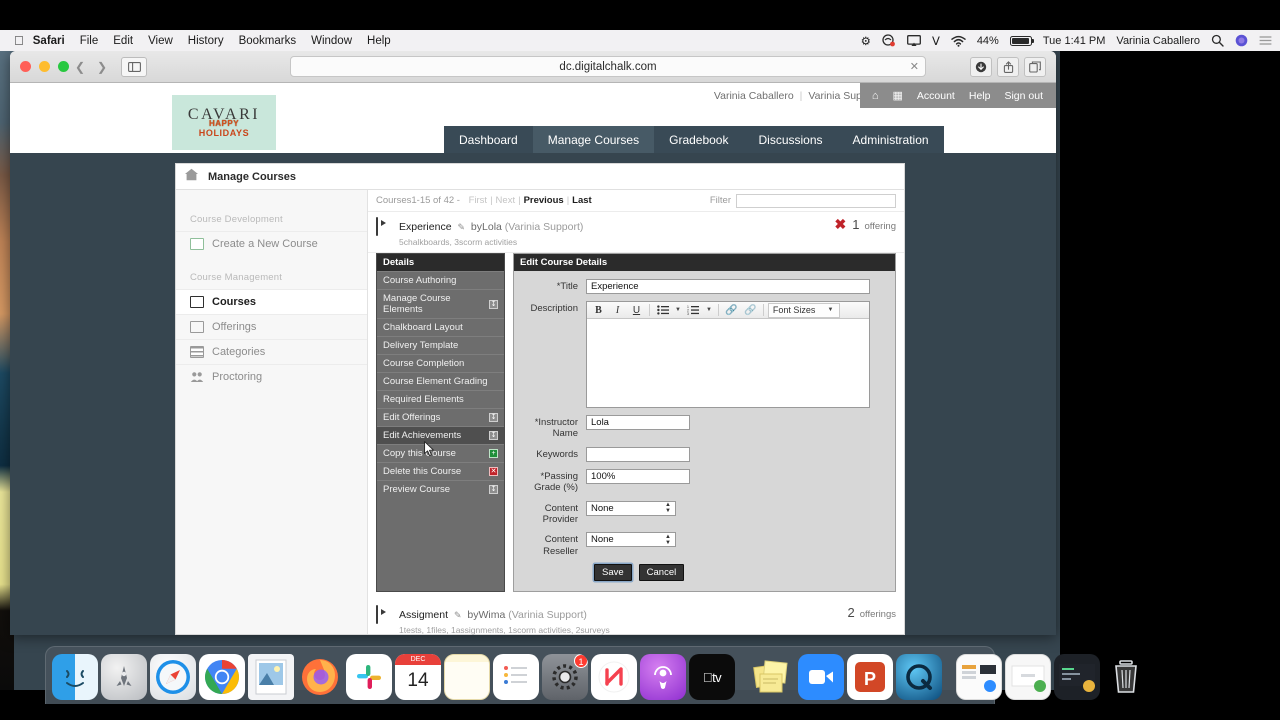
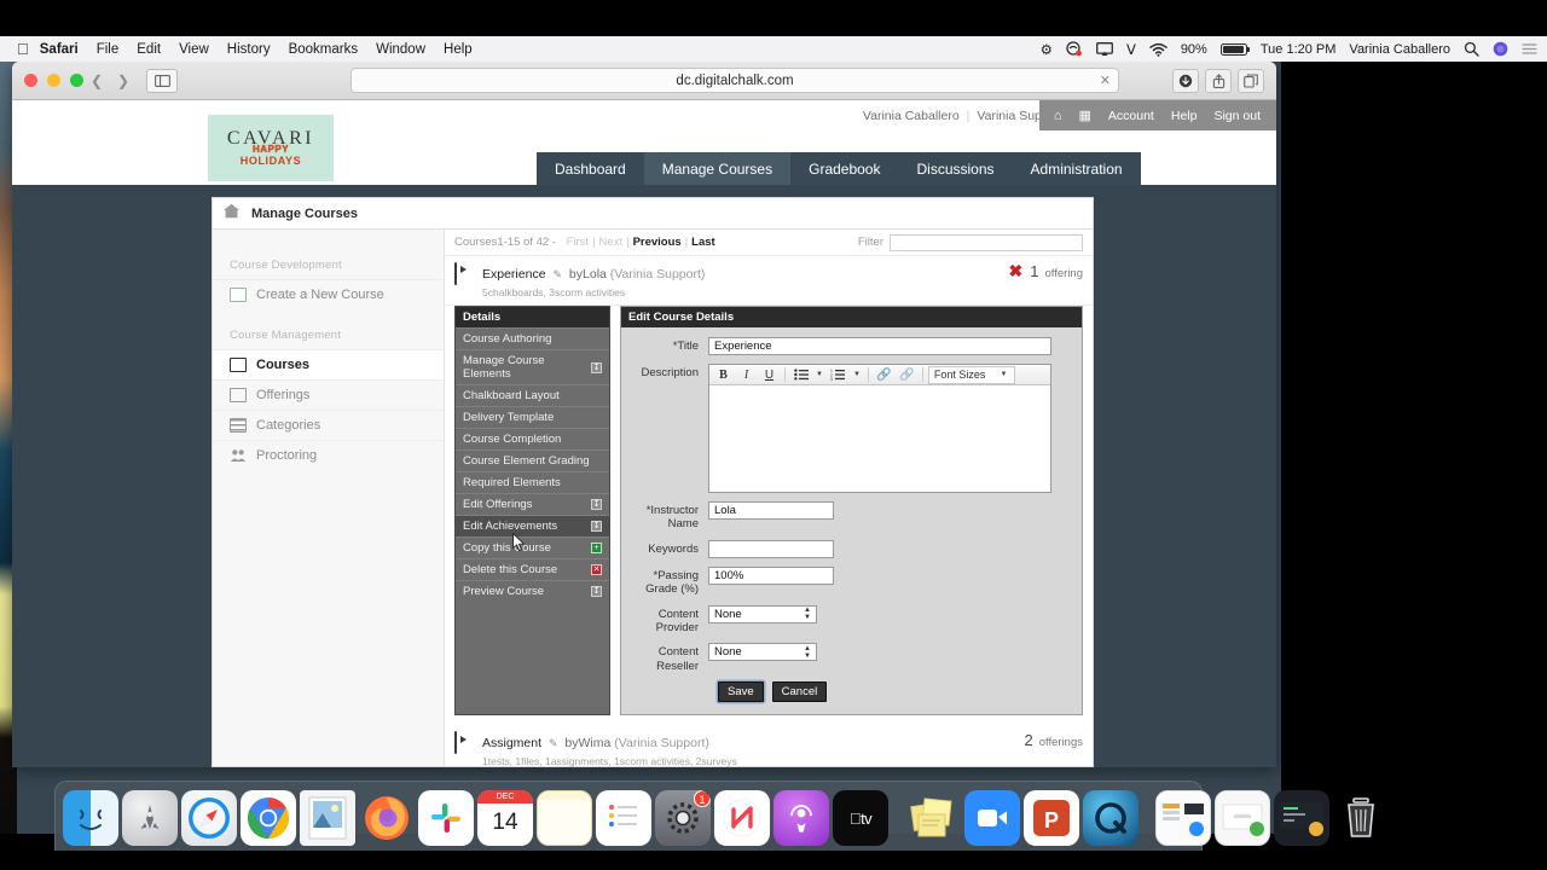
  
  Safari
  File
  Edit
  View
  History
  Bookmarks
  Window
  Help
  ⚙
  ꓦ
- 44%
+ 90%
- Tue 1:41 PM
+ Tue 1:20 PM
  Varinia Caballero
  ❮
  ❯
  dc.digitalchalk.com
  ✕
  CAVARI
  HAPPY
  HOLIDAYS
  Varinia Caballero
  |
  ⌂
  ▦
  Account
  Help
  Sign out
  Dashboard
  Manage Courses
  Gradebook
  Discussions
  Administration
  Manage Courses
  Course Development
  Create a New Course
  Course Management
  Courses
  Offerings
  Categories
  Proctoring
  Courses1-15 of 42 -
  First
  |
  Next
  |
  Previous
  |
  Last
  Filter
  Experience ✎ byLola (Varinia Support)
  5chalkboards, 3scorm activities
  ✖
  1
  offering
  Details
  Course Authoring
  Manage Course Elements
  Chalkboard Layout
  Delivery Template
  Course Completion
  Course Element Grading
  Required Elements
  Edit Offerings
  Edit Achievements
  Copy thisourse
  Delete this Course
  Preview Course
  Edit Course Details
  *Title
  Experience
  Description
  B
  I
  U
  🔗
  🔗
  Font Sizes
  *Instructor Name
  Lola
  Keywords
  *Passing Grade (%)
  100%
  Content Provider
  None
  Content Reseller
  None
  Save
  Cancel
  Assigment ✎ byWima (Varinia Support)
  1tests, 1files, 1assignments, 1scorm activities, 2surveys
  2
  offerings
  14
  1
  tv
  P
